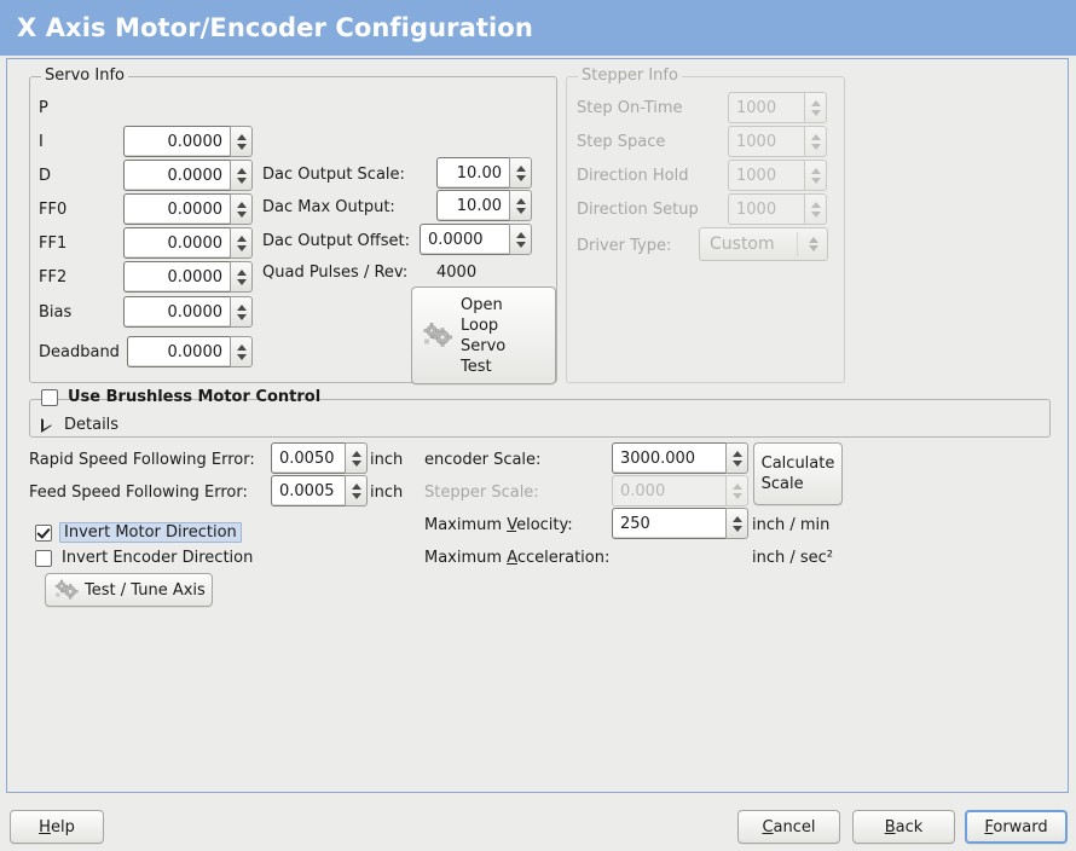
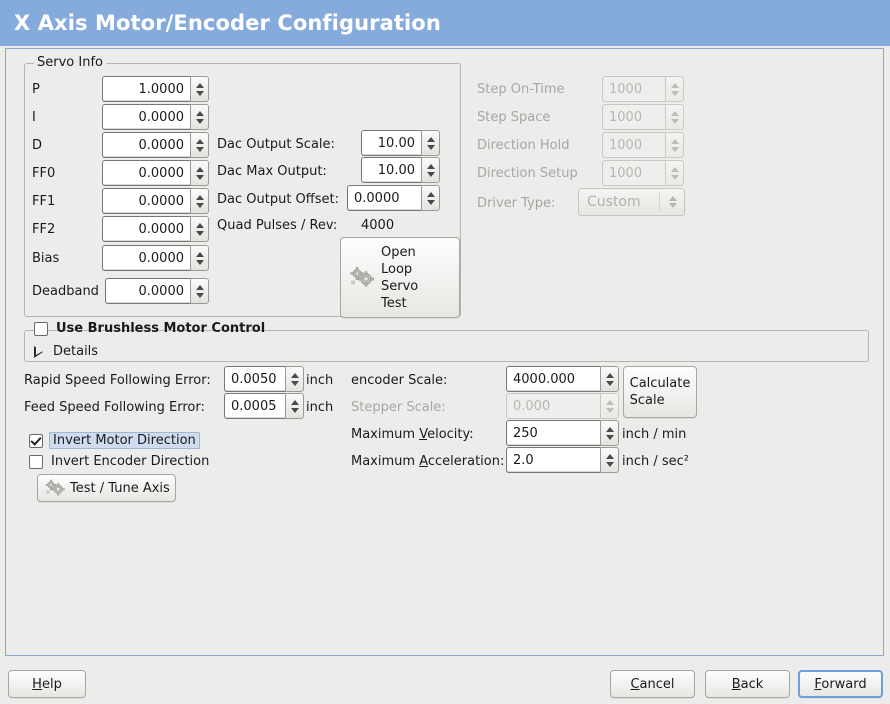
  X Axis Motor/Encoder Configuration
  Servo Info
  P
  I
  D
  FF0
  FF1
  FF2
  Bias
  Deadband
+ 1.0000
  0.0000
  0.0000
  0.0000
  0.0000
  0.0000
  0.0000
  0.0000
  Dac Output Scale:
  10.00
  Dac Max Output:
  10.00
  Dac Output Offset:
  0.0000
  Quad Pulses / Rev:
  4000
  Open
  Loop
  Servo
  Test
- Stepper Info
  Step On-Time
  Step Space
  Direction Hold
  Direction Setup
  Driver Type:
  1000
  1000
  1000
  1000
  Custom
  Use Brushless Motor Control
  Details
  Rapid Speed Following Error:
  0.0050
  inch
  Feed Speed Following Error:
  0.0005
  inch
  Invert Motor Direction
  Invert Encoder Direction
  Test / Tune Axis
  encoder Scale:
- 3000.000
+ 4000.000
  Stepper Scale:
  0.000
  Calculate
  Scale
  Maximum Velocity:
  250
  inch / min
  Maximum Acceleration:
+ 2.0
  inch / sec²
  Help
  Cancel
  Back
  Forward
